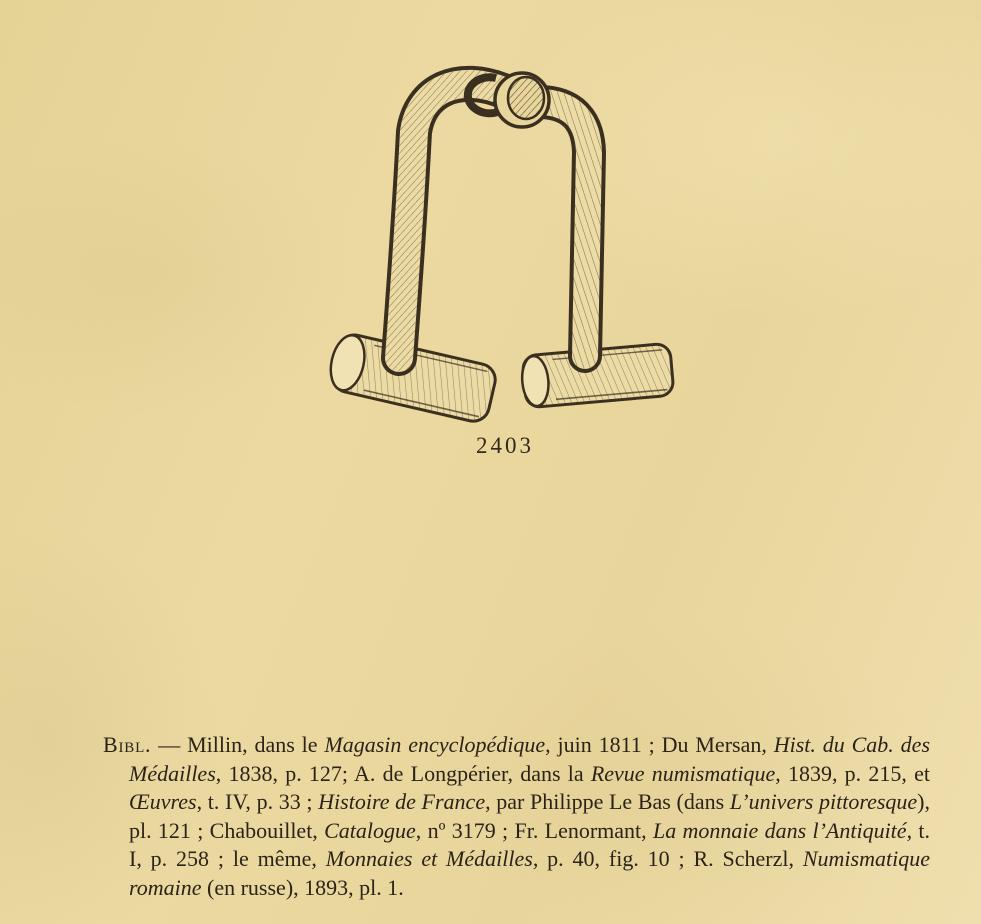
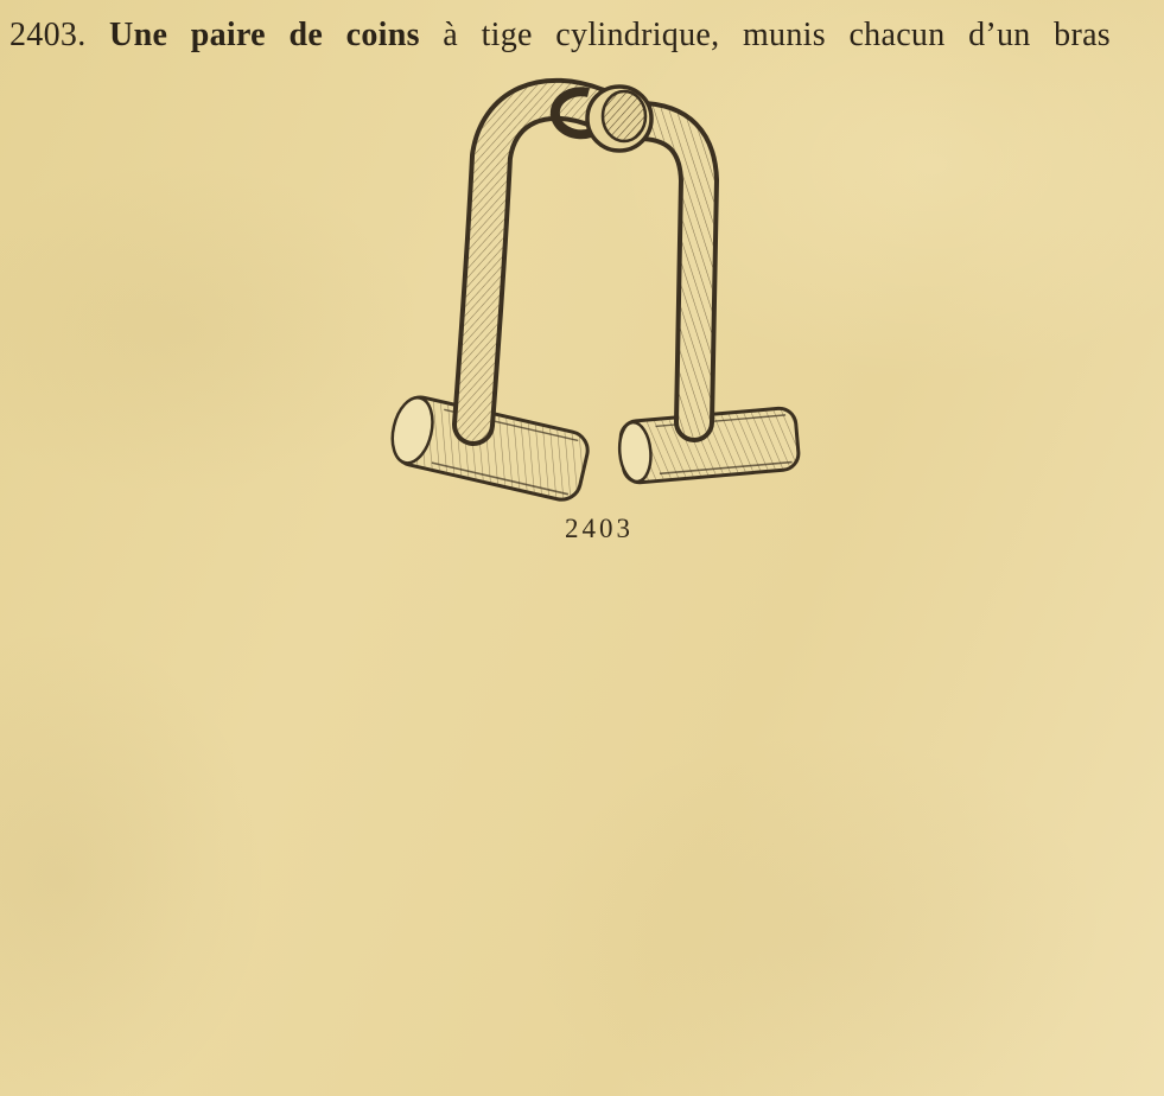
+ 2403. Une paire de coins à tige cylindrique, munis chacun d’un bras
  2403
- Bibl. — Millin, dans le Magasin encyclopédique, juin 1811 ; Du Mersan, Hist. du Cab. des Médailles, 1838, p. 127; A. de Longpérier, dans la Revue numismatique, 1839, p. 215, et Œuvres, t. IV, p. 33 ; Histoire de France, par Philippe Le Bas (dans L’univers pittoresque), pl. 121 ; Chabouillet, Catalogue, nº 3179 ; Fr. Lenormant, La monnaie dans l’Antiquité, t. I, p. 258 ; le même, Monnaies et Médailles, p. 40, fig. 10 ; R. Scherzl, Numismatique romaine (en russe), 1893, pl. 1.
